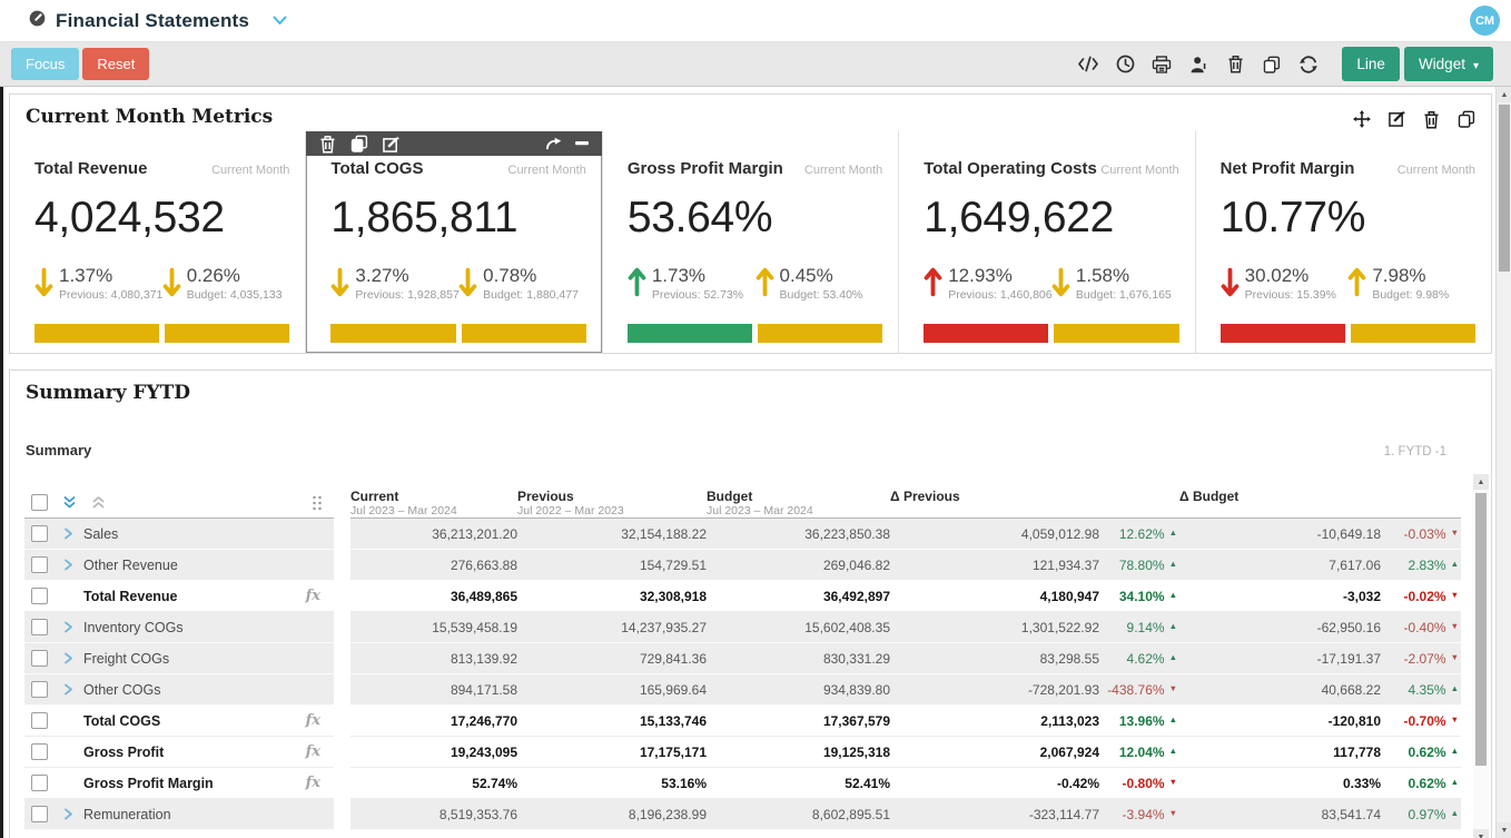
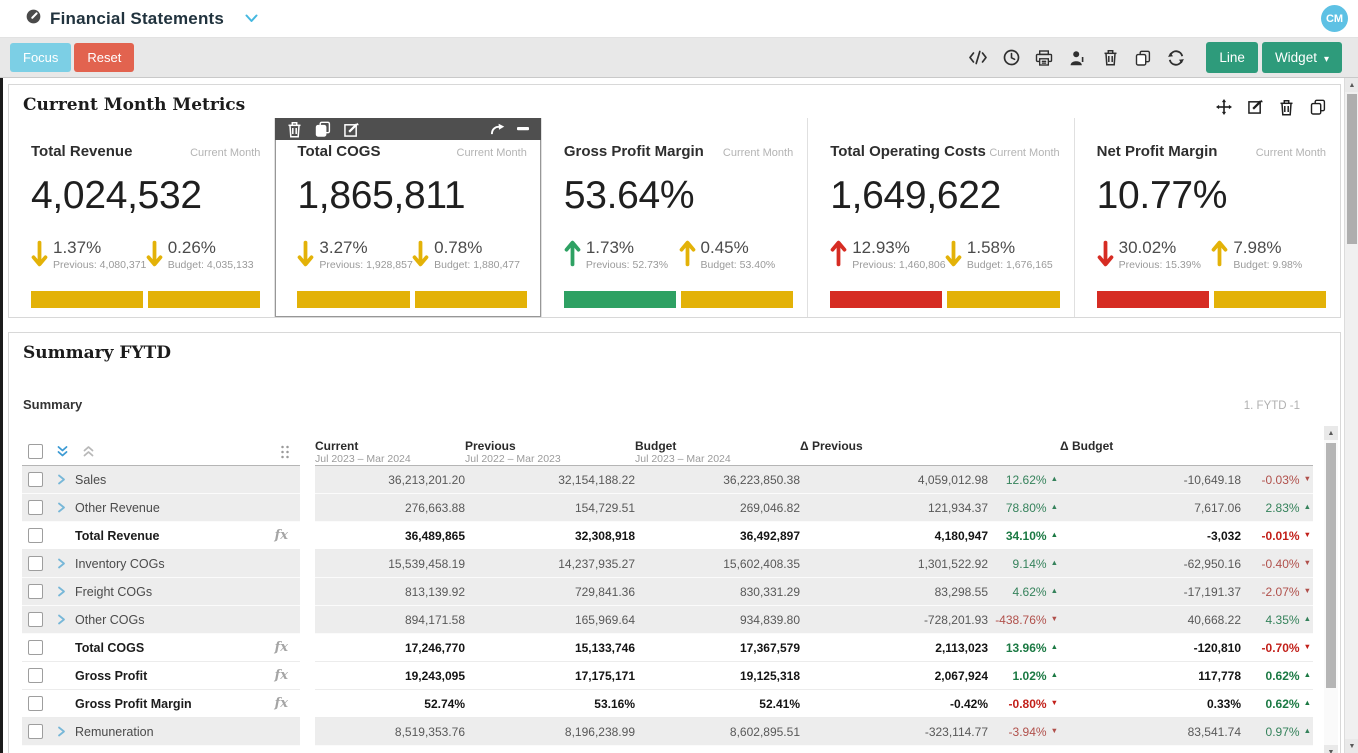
  Financial Statements
  CM
  Focus
  Reset
  Line
  Widget ▾
  Current Month Metrics
  Total Revenue
  Current Month
  4,024,532
  1.37%
  Previous: 4,080,371
  0.26%
  Budget: 4,035,133
  Total COGS
  Current Month
  1,865,811
  3.27%
  Previous: 1,928,857
  0.78%
  Budget: 1,880,477
  Gross Profit Margin
  Current Month
  53.64%
  1.73%
  Previous: 52.73%
  0.45%
  Budget: 53.40%
  Total Operating Costs
  Current Month
  1,649,622
  12.93%
  Previous: 1,460,806
  1.58%
  Budget: 1,676,165
  Net Profit Margin
  Current Month
  10.77%
  30.02%
  Previous: 15.39%
  7.98%
  Budget: 9.98%
  Summary FYTD
  Summary
  1. FYTD -1
  Current
  Jul 2023 – Mar 2024
  Previous
  Jul 2022 – Mar 2023
  Budget
  Jul 2023 – Mar 2024
  Δ Previous
  Δ Budget
  Sales
  36,213,201.20
  32,154,188.22
  36,223,850.38
  4,059,012.98
  12.62%
  ▲
  -10,649.18
  -0.03%
  ▼
  Other Revenue
  276,663.88
  154,729.51
  269,046.82
  121,934.37
  78.80%
  ▲
  7,617.06
  2.83%
  ▲
  Total Revenue
  fx
  36,489,865
  32,308,918
  36,492,897
  4,180,947
  34.10%
  ▲
  -3,032
- -0.02%
+ -0.01%
  ▼
  Inventory COGs
  15,539,458.19
  14,237,935.27
  15,602,408.35
  1,301,522.92
  9.14%
  ▲
  -62,950.16
  -0.40%
  ▼
  Freight COGs
  813,139.92
  729,841.36
  830,331.29
  83,298.55
  4.62%
  ▲
  -17,191.37
  -2.07%
  ▼
  Other COGs
  894,171.58
  165,969.64
  934,839.80
  -728,201.93
  -438.76%
  ▼
  40,668.22
  4.35%
  ▲
  Total COGS
  fx
  17,246,770
  15,133,746
  17,367,579
  2,113,023
  13.96%
  ▲
  -120,810
  -0.70%
  ▼
  Gross Profit
  fx
  19,243,095
  17,175,171
  19,125,318
  2,067,924
- 12.04%
+ 1.02%
  ▲
  117,778
  0.62%
  ▲
  Gross Profit Margin
  fx
  52.74%
  53.16%
  52.41%
  -0.42%
  -0.80%
  ▼
  0.33%
  0.62%
  ▲
  Remuneration
  8,519,353.76
  8,196,238.99
  8,602,895.51
  -323,114.77
  -3.94%
  ▼
  83,541.74
  0.97%
  ▲
